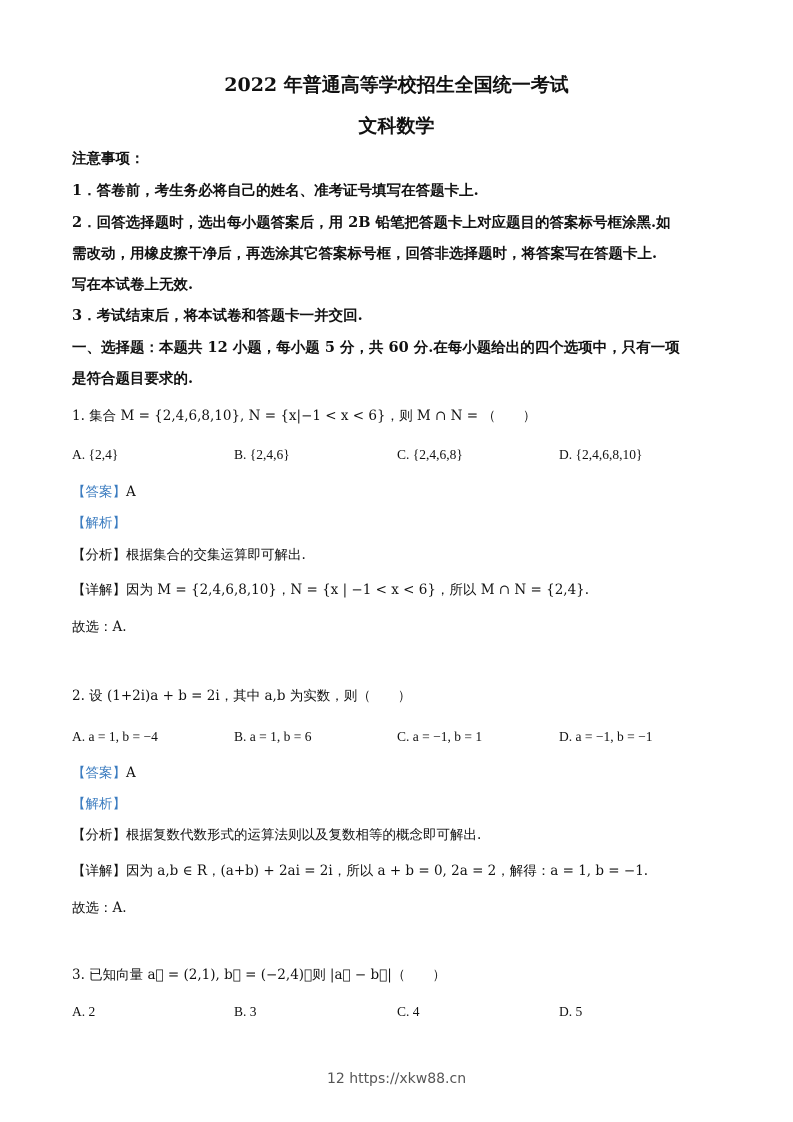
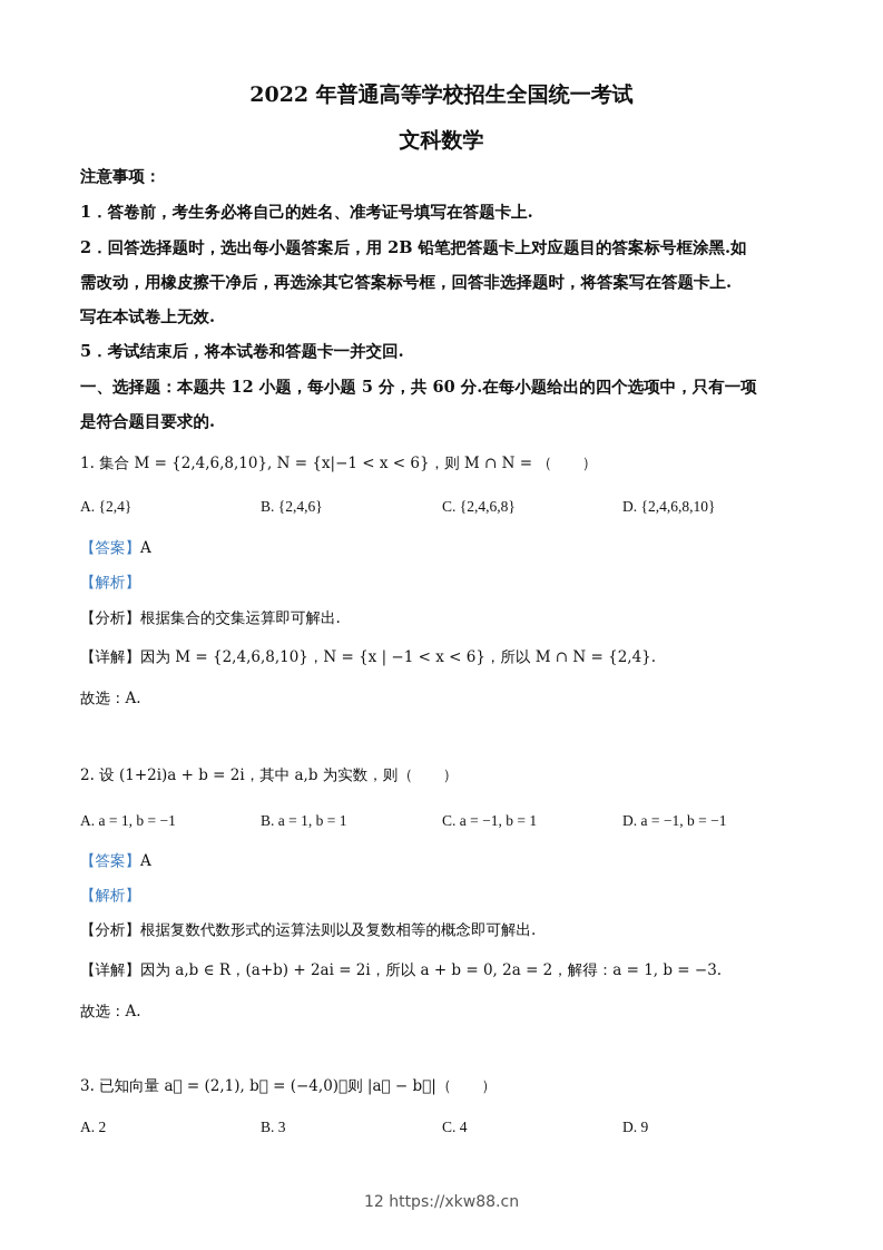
  2022 年普通高等学校招生全国统一考试
  文科数学
  注意事项：
  1．答卷前，考生务必将自己的姓名、准考证号填写在答题卡上.
  2．回答选择题时，选出每小题答案后，用 2B 铅笔把答题卡上对应题目的答案标号框涂黑.如
  需改动，用橡皮擦干净后，再选涂其它答案标号框，回答非选择题时，将答案写在答题卡上.
  写在本试卷上无效.
- 3．考试结束后，将本试卷和答题卡一并交回.
+ 5．考试结束后，将本试卷和答题卡一并交回.
  一、选择题：本题共 12 小题，每小题 5 分，共 60 分.在每小题给出的四个选项中，只有一项
  是符合题目要求的.
  1. 集合 M = {2,4,6,8,10}, N = {x|−1 < x < 6}，则 M ∩ N = （ ）
  A. {2,4}
  B. {2,4,6}
  C. {2,4,6,8}
  D. {2,4,6,8,10}
  【答案】A
  【解析】
  【分析】根据集合的交集运算即可解出.
  【详解】因为 M = {2,4,6,8,10}，N = {x | −1 < x < 6}，所以 M ∩ N = {2,4}.
  故选：A.
  2. 设 (1+2i)a + b = 2i，其中 a,b 为实数，则（ ）
- A. a = 1, b = −4
+ A. a = 1, b = −1
- B. a = 1, b = 6
+ B. a = 1, b = 1
  C. a = −1, b = 1
  D. a = −1, b = −1
  【答案】A
  【解析】
  【分析】根据复数代数形式的运算法则以及复数相等的概念即可解出.
- 【详解】因为 a,b ∈ R，(a+b) + 2ai = 2i，所以 a + b = 0, 2a = 2，解得：a = 1, b = −1.
+ 【详解】因为 a,b ∈ R，(a+b) + 2ai = 2i，所以 a + b = 0, 2a = 2，解得：a = 1, b = −3.
  故选：A.
- 3. 已知向量 a⃗ = (2,1), b⃗ = (−2,4)，则 |a⃗ − b⃗|（ ）
+ 3. 已知向量 a⃗ = (2,1), b⃗ = (−4,0)，则 |a⃗ − b⃗|（ ）
  A. 2
  B. 3
  C. 4
- D. 5
+ D. 9
  12 https://xkw88.cn
